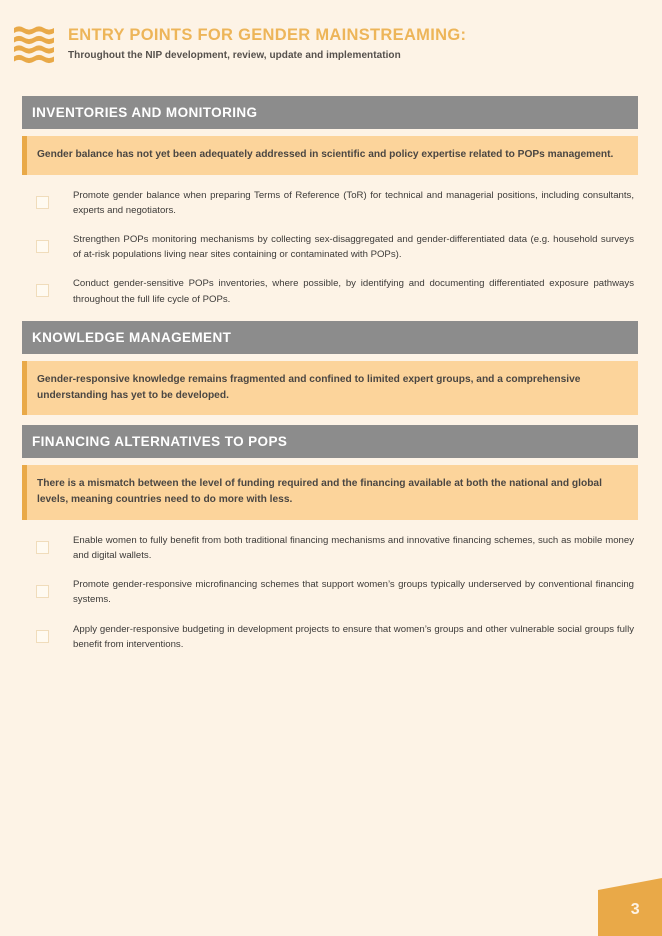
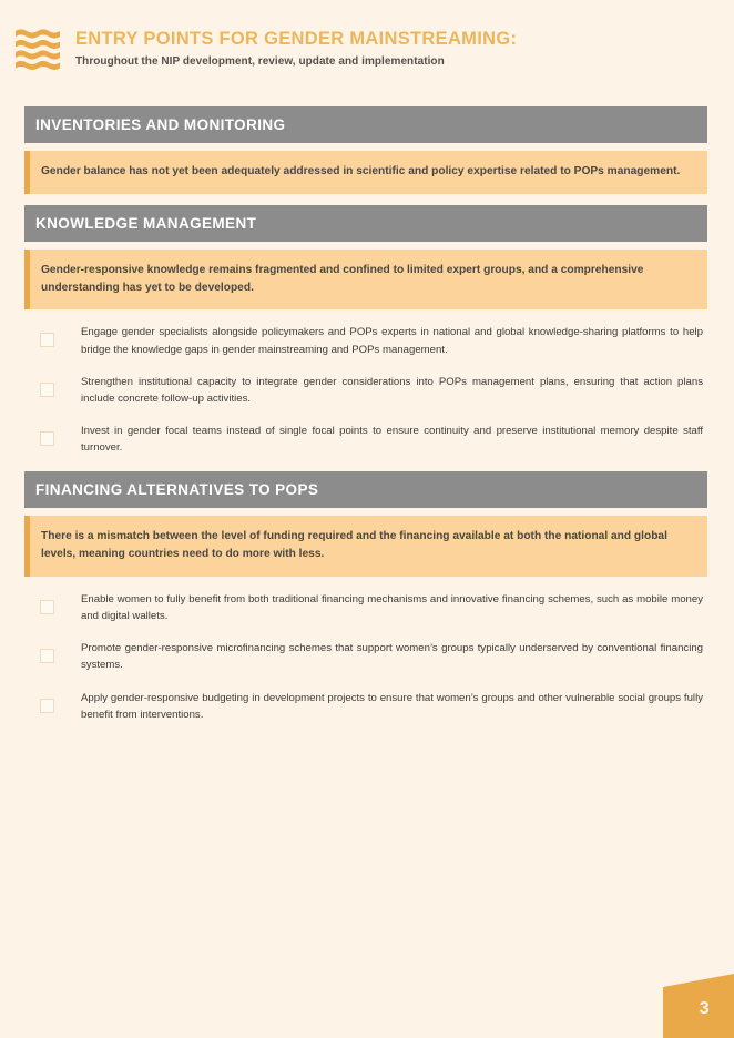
  ENTRY POINTS FOR GENDER MAINSTREAMING:
  Throughout the NIP development, review, update and implementation
  INVENTORIES AND MONITORING
  Gender balance has not yet been adequately addressed in scientific and policy expertise related to POPs management.
- Promote gender balance when preparing Terms of Reference (ToR) for technical and managerial positions, including consultants, experts and negotiators.
- Strengthen POPs monitoring mechanisms by collecting sex-disaggregated and gender-differentiated data (e.g. household surveys of at-risk populations living near sites containing or contaminated with POPs).
- Conduct gender-sensitive POPs inventories, where possible, by identifying and documenting differentiated exposure pathways throughout the full life cycle of POPs.
  KNOWLEDGE MANAGEMENT
  Gender-responsive knowledge remains fragmented and confined to limited expert groups, and a comprehensive understanding has yet to be developed.
+ Engage gender specialists alongside policymakers and POPs experts in national and global knowledge-sharing platforms to help bridge the knowledge gaps in gender mainstreaming and POPs management.
+ Strengthen institutional capacity to integrate gender considerations into POPs management plans, ensuring that action plans include concrete follow-up activities.
+ Invest in gender focal teams instead of single focal points to ensure continuity and preserve institutional memory despite staff turnover.
  FINANCING ALTERNATIVES TO POPS
  There is a mismatch between the level of funding required and the financing available at both the national and global levels, meaning countries need to do more with less.
  Enable women to fully benefit from both traditional financing mechanisms and innovative financing schemes, such as mobile money and digital wallets.
  Promote gender-responsive microfinancing schemes that support women’s groups typically underserved by conventional financing systems.
  Apply gender-responsive budgeting in development projects to ensure that women’s groups and other vulnerable social groups fully benefit from interventions.
  3
